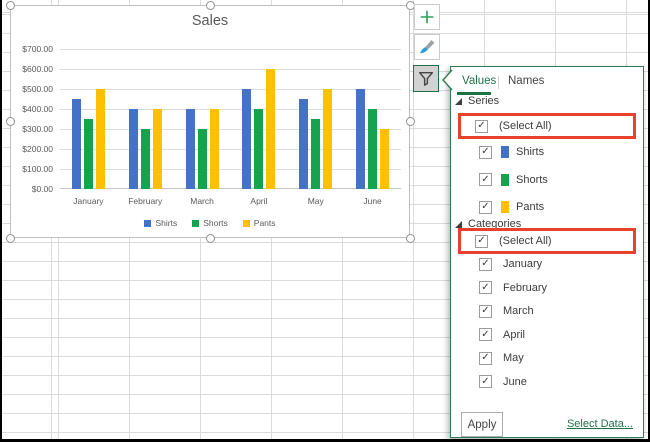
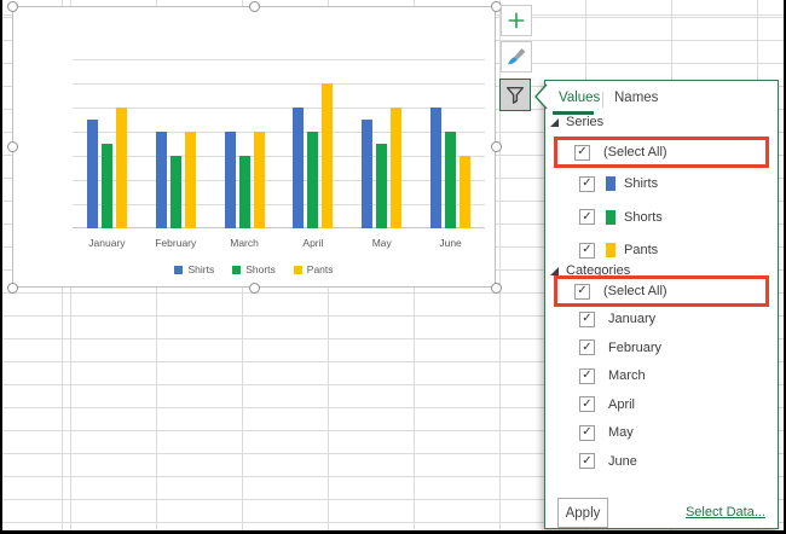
- Sales
- $700.00
- $600.00
- $500.00
- $400.00
- $300.00
- $200.00
- $100.00
- $0.00
  January
  February
  March
  April
  May
  June
  Shirts
  Shorts
  Pants
  Values
  Names
  Series
  ✓
  (Select All)
  ✓
  Shirts
  ✓
  Shorts
  ✓
  Pants
  Categories
  ✓
  (Select All)
  ✓
  January
  ✓
  February
  ✓
  March
  ✓
  April
  ✓
  May
  ✓
  June
  Apply
  Select Data...
